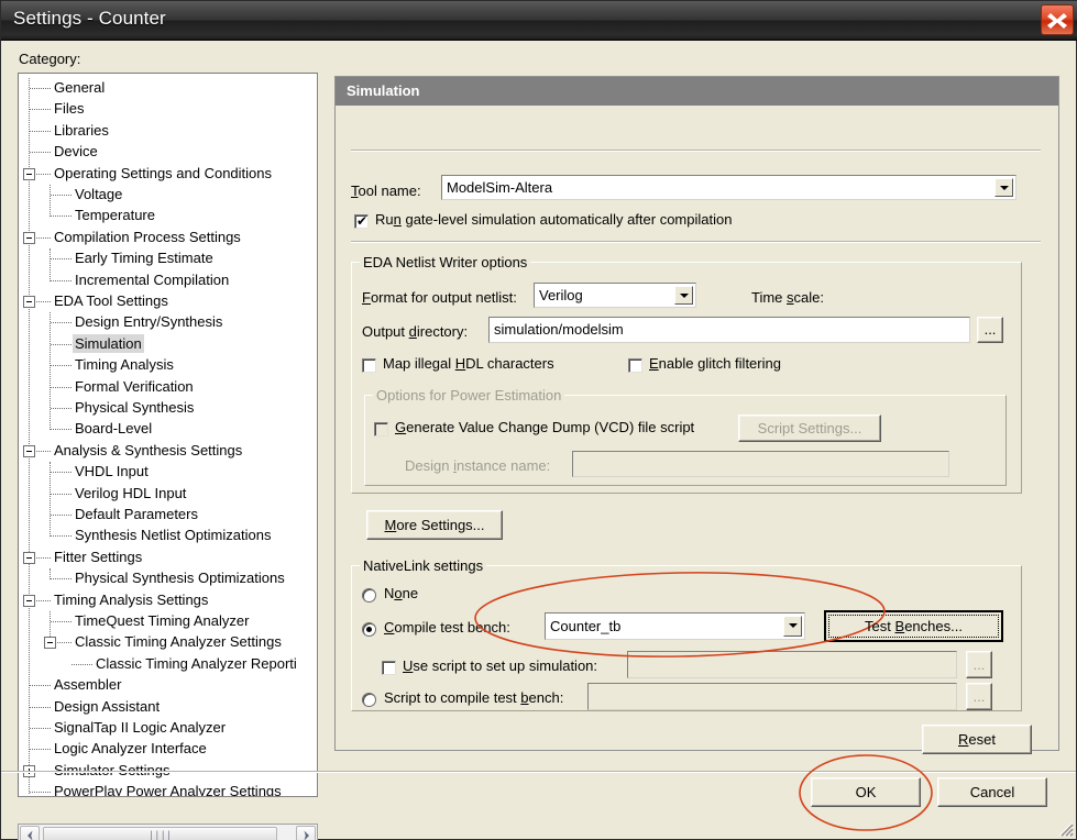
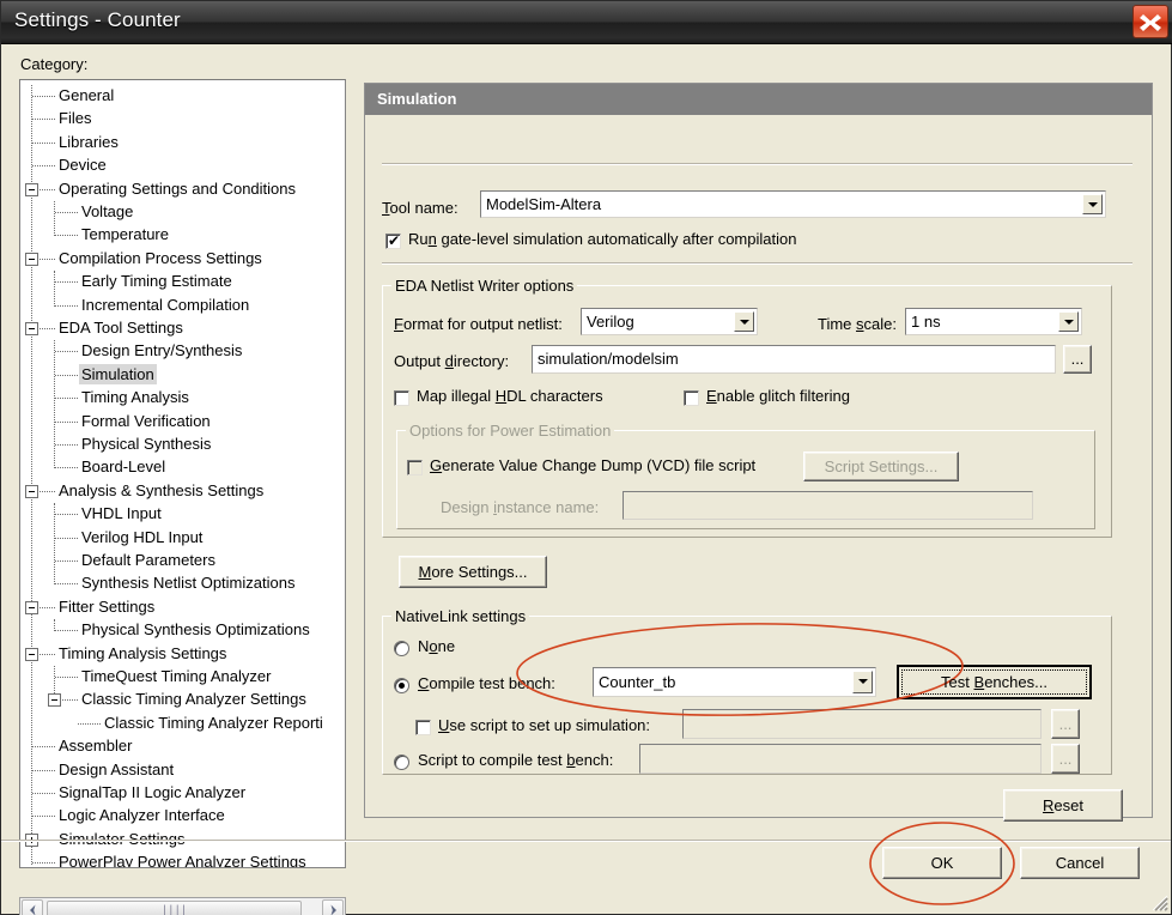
  Settings - Counter
  Category:
  General
  Files
  Libraries
  Device
  Operating Settings and Conditions
  Voltage
  Temperature
  Compilation Process Settings
  Early Timing Estimate
  Incremental Compilation
  EDA Tool Settings
  Design Entry/Synthesis
  Simulation
  Timing Analysis
  Formal Verification
  Physical Synthesis
  Board-Level
  Analysis & Synthesis Settings
  VHDL Input
  Verilog HDL Input
  Default Parameters
  Synthesis Netlist Optimizations
  Fitter Settings
  Physical Synthesis Optimizations
  Timing Analysis Settings
  TimeQuest Timing Analyzer
  Classic Timing Analyzer Settings
  Classic Timing Analyzer Reporti
  Assembler
  Design Assistant
  SignalTap II Logic Analyzer
  Logic Analyzer Interface
  Simulator Settings
  PowerPlay Power Analyzer Settings
  ||||
  Simulation
  Tool name:
  ModelSim-Altera
  ✔
  Run gate-level simulation automatically after compilation
  EDA Netlist Writer options
  Format for output netlist:
  Verilog
  Time scale:
+ 1 ns
  Output directory:
  simulation/modelsim
  ...
  Map illegal HDL characters
  Enable glitch filtering
  Options for Power Estimation
  Generate Value Change Dump (VCD) file script
  Script Settings...
  Design instance name:
  More Settings...
  NativeLink settings
  None
  Compile test bnch:
  Counter_tb
  Test Benches...
  Use script to set up simulation:
  ...
  Script to compile test bench:
  ...
  Reset
  OK
  Cancel
